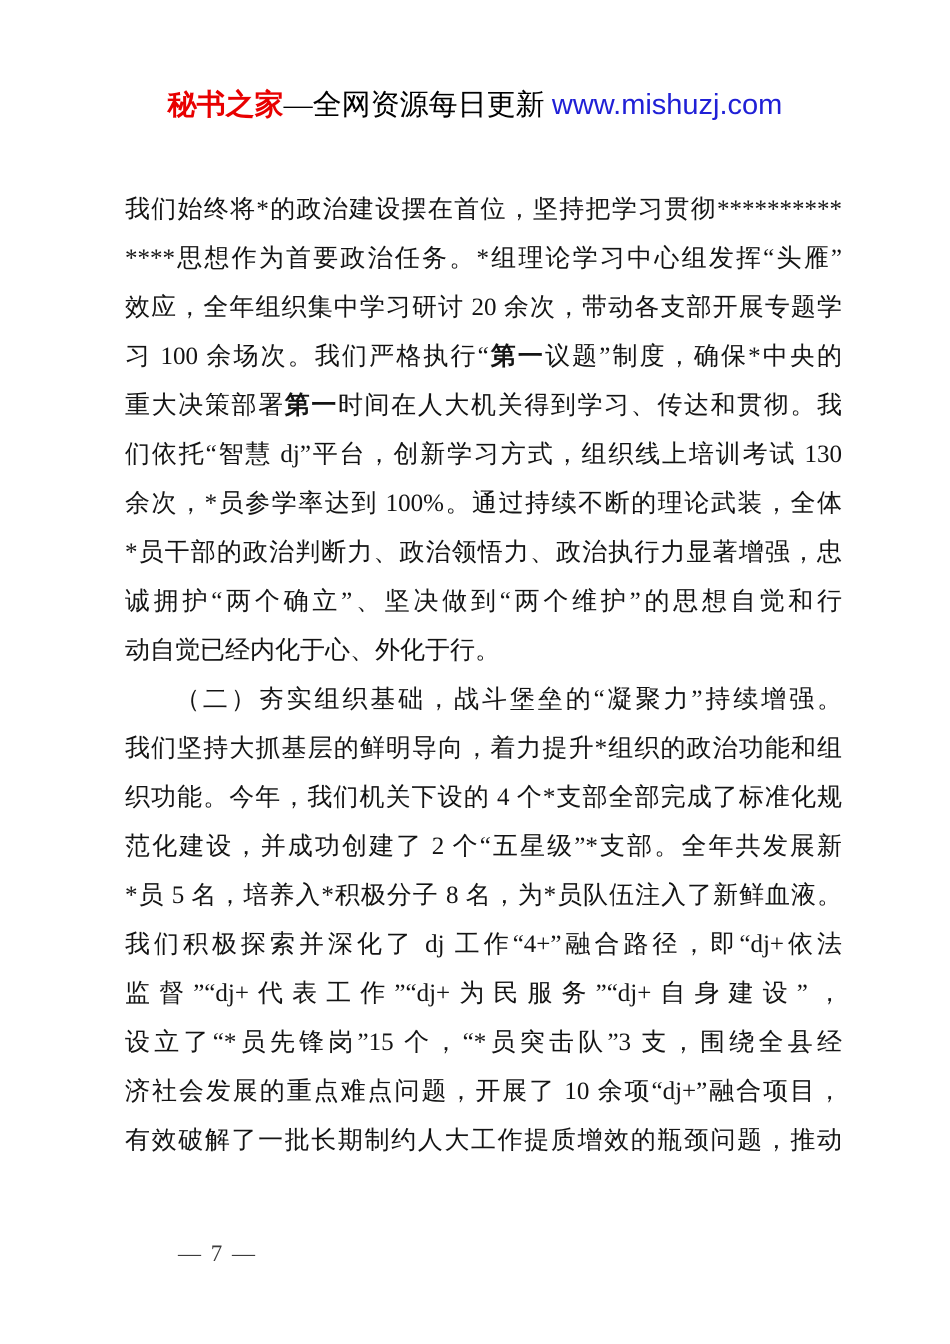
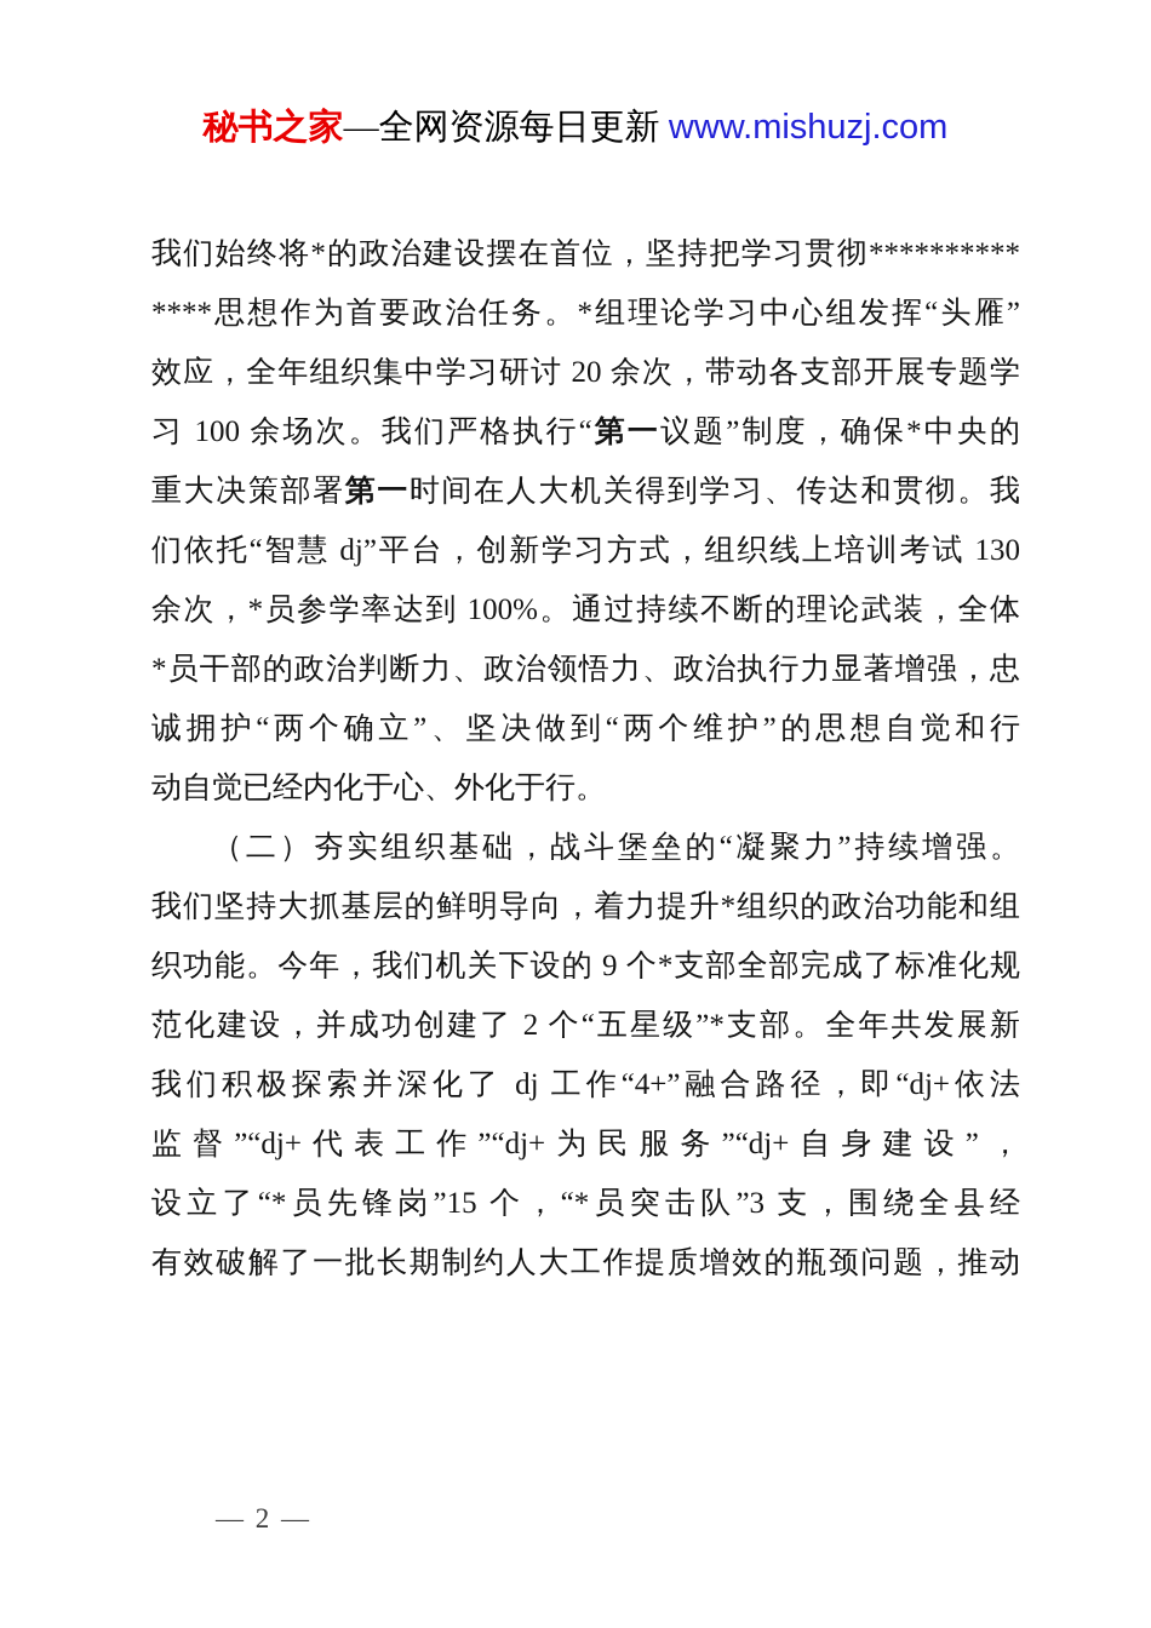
  秘书之家—全网资源每日更新 www.mishuzj.com
  我们始终将*的政治建设摆在首位，坚持把学习贯彻**********
  ****思想作为首要政治任务。*组理论学习中心组发挥“头雁”
  效应，全年组织集中学习研讨 20 余次，带动各支部开展专题学
  习 100 余场次。我们严格执行“第一议题”制度，确保*中央的
  重大决策部署第一时间在人大机关得到学习、传达和贯彻。我
  们依托“智慧 dj”平台，创新学习方式，组织线上培训考试 130
  余次，*员参学率达到 100%。通过持续不断的理论武装，全体
  *员干部的政治判断力、政治领悟力、政治执行力显著增强，忠
  诚拥护“两个确立”、坚决做到“两个维护”的思想自觉和行
  动自觉已经内化于心、外化于行。
  （二）夯实组织基础，战斗堡垒的“凝聚力”持续增强。
  我们坚持大抓基层的鲜明导向，着力提升*组织的政治功能和组
- 织功能。今年，我们机关下设的 4 个*支部全部完成了标准化规
+ 织功能。今年，我们机关下设的 9 个*支部全部完成了标准化规
  范化建设，并成功创建了 2 个“五星级”*支部。全年共发展新
- *员 5 名，培养入*积极分子 8 名，为*员队伍注入了新鲜血液。
  我们积极探索并深化了 dj 工作“4+”融合路径，即“dj+依法
  监督”“dj+代表工作”“dj+为民服务”“dj+自身建设”，
  设立了“*员先锋岗”15 个，“*员突击队”3 支，围绕全县经
- 济社会发展的重点难点问题，开展了 10 余项“dj+”融合项目，
  有效破解了一批长期制约人大工作提质增效的瓶颈问题，推动
- — 7 —
+ — 2 —
